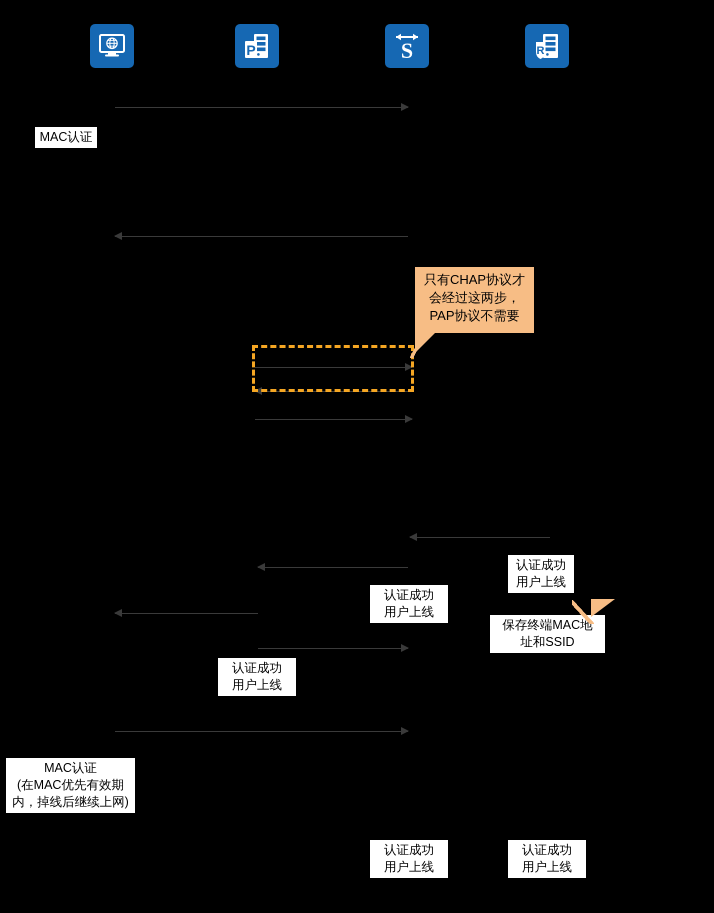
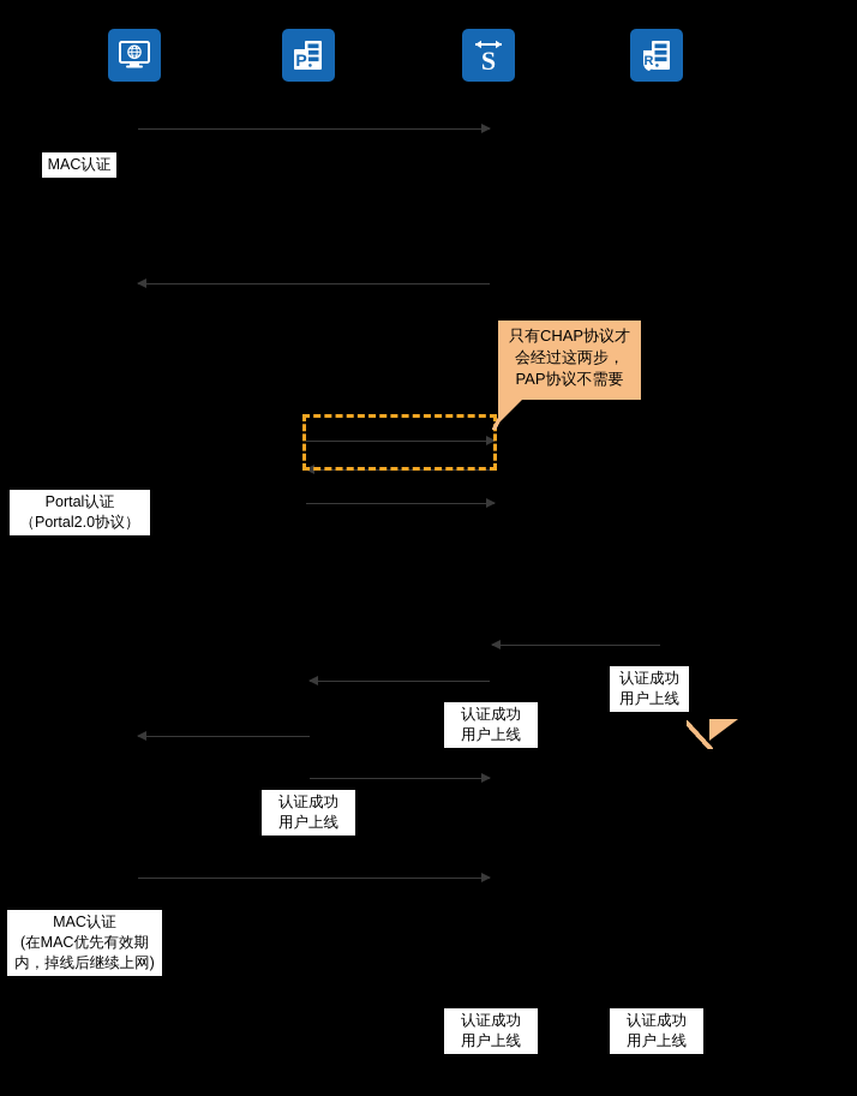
  P
  S
  R
  MAC认证
+ Portal认证
+ （Portal2.0协议）
  认证成功
  用户上线
  认证成功
  用户上线
- 保存终端MAC地
- 址和SSID
  认证成功
  用户上线
  MAC认证
  (在MAC优先有效期
  内，掉线后继续上网)
  认证成功
  用户上线
  认证成功
  用户上线
  只有CHAP协议才
  会经过这两步，
  PAP协议不需要
